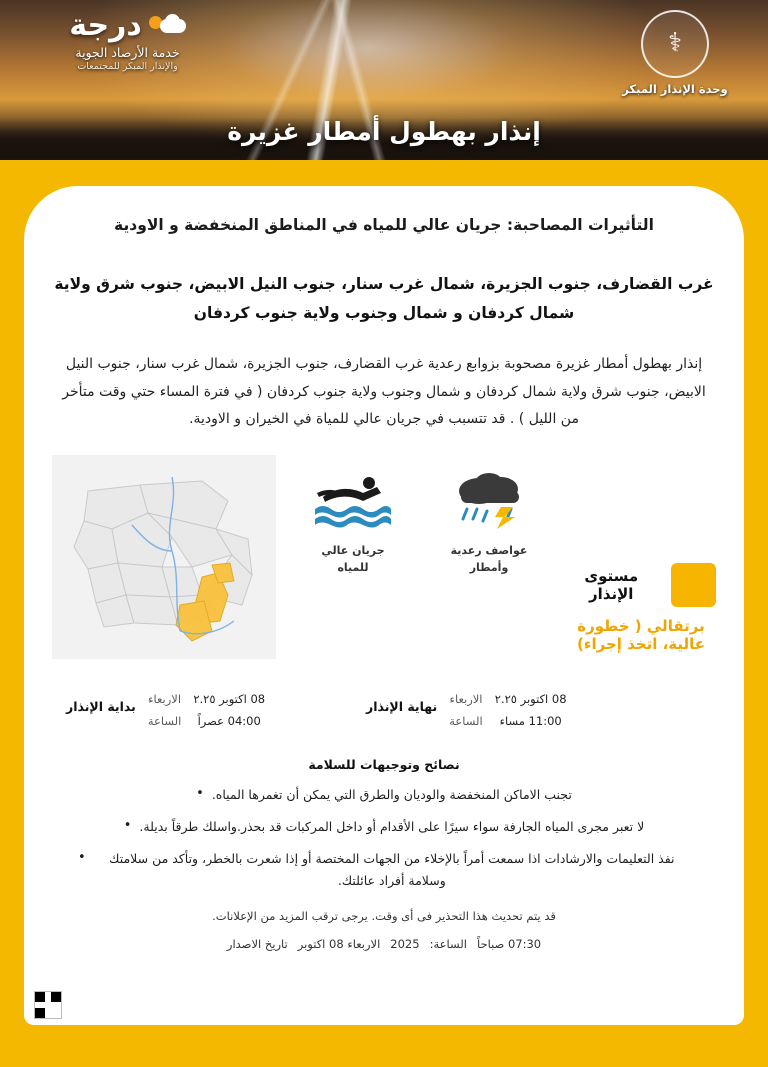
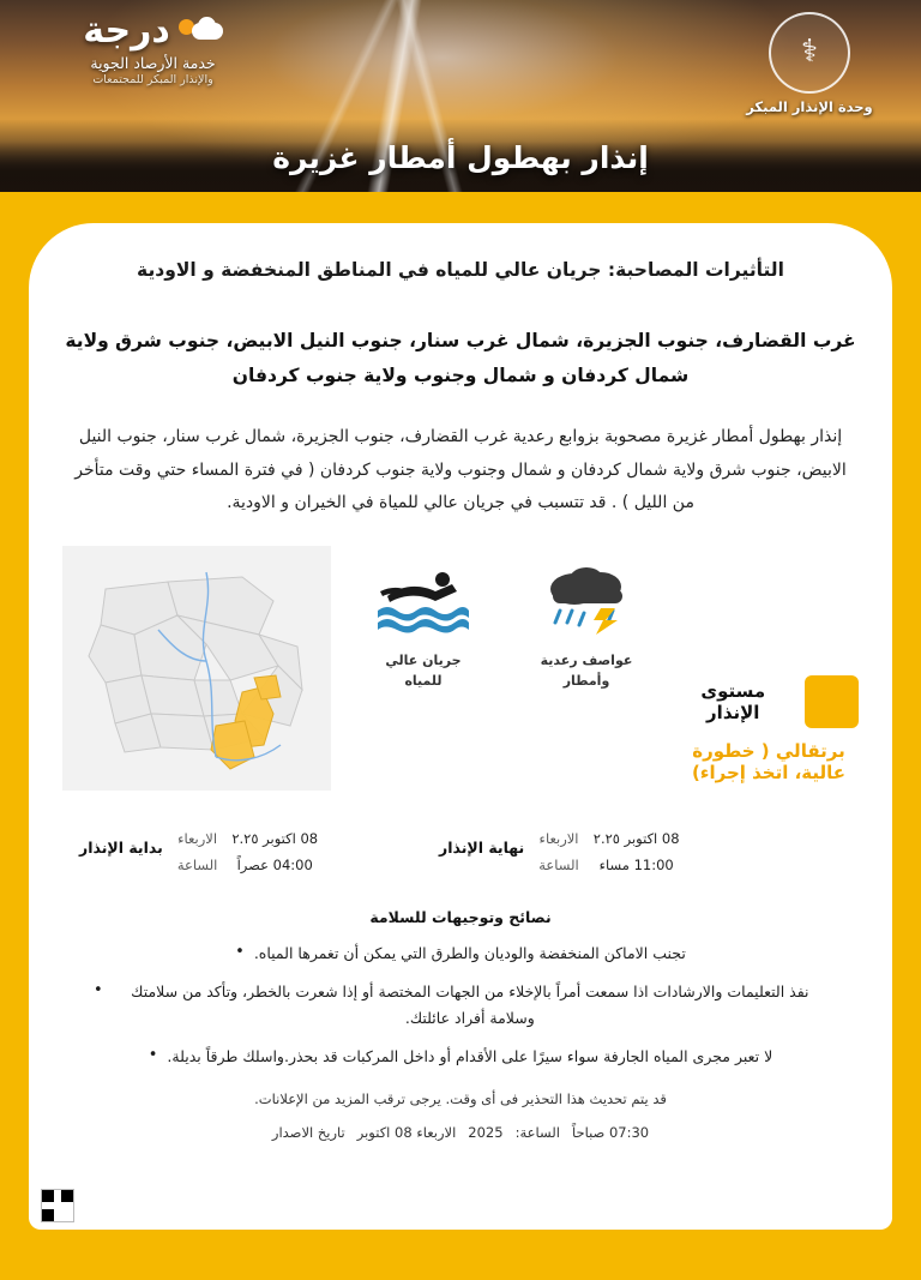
  ⚕
  وحدة الإنذار المبكر
  درجة
  خدمة الأرصاد الجوية
  والإنذار المبكر للمجتمعات
  إنذار بهطول أمطار غزيرة
  التأثيرات المصاحبة: جريان عالي للمياه في المناطق المنخفضة و الاودية
  غرب القضارف، جنوب الجزيرة، شمال غرب سنار، جنوب النيل الابيض، جنوب شرق ولاية شمال كردفان و شمال وجنوب ولاية جنوب كردفان
  إنذار بهطول أمطار غزيرة مصحوبة بزوابع رعدية غرب القضارف، جنوب الجزيرة، شمال غرب سنار، جنوب النيل الابيض، جنوب شرق ولاية شمال كردفان و شمال وجنوب ولاية جنوب كردفان ( في فترة المساء حتي وقت متأخر من الليل ) . قد تتسبب في جريان عالي للمياة في الخيران و الاودية.
  جريان عالي
  للمياه
  عواصف رعدية
  وأمطار
  مستوى الإنذار
  برتقالي ( خطورة عالية، اتخذ إجراء)
  بداية الإنذار
  الاربعاء
  الساعة
  08 اكتوبر ٢.٢٥
  04:00 عصراً
  نهاية الإنذار
  الاربعاء
  الساعة
  08 اكتوبر ٢.٢٥
  11:00 مساء
  نصائح وتوجيهات للسلامة
  •
  تجنب الاماكن المنخفضة والوديان والطرق التي يمكن أن تغمرها المياه.
  •
- لا تعبر مجرى المياه الجارفة سواء سيرًا على الأقدام أو داخل المركبات قد بحذر.واسلك طرقاً بديلة.
+ نفذ التعليمات والارشادات اذا سمعت أمراً بالإخلاء من الجهات المختصة أو إذا شعرت بالخطر، وتأكد من سلامتك وسلامة أفراد عائلتك.
  •
- نفذ التعليمات والارشادات اذا سمعت أمراً بالإخلاء من الجهات المختصة أو إذا شعرت بالخطر، وتأكد من سلامتك وسلامة أفراد عائلتك.
+ لا تعبر مجرى المياه الجارفة سواء سيرًا على الأقدام أو داخل المركبات قد بحذر.واسلك طرقاً بديلة.
  قد يتم تحديث هذا التحذير فى أى وقت. يرجى ترقب المزيد من الإعلانات.
  تاريخ الاصدار
  الاربعاء 08 اكتوبر
  2025
  الساعة:
  07:30 صباحاً
